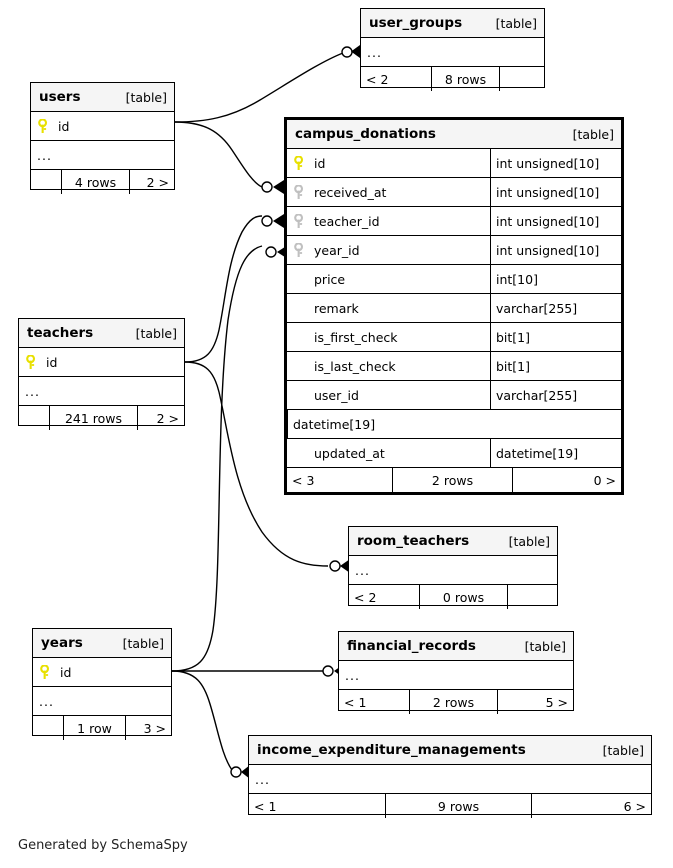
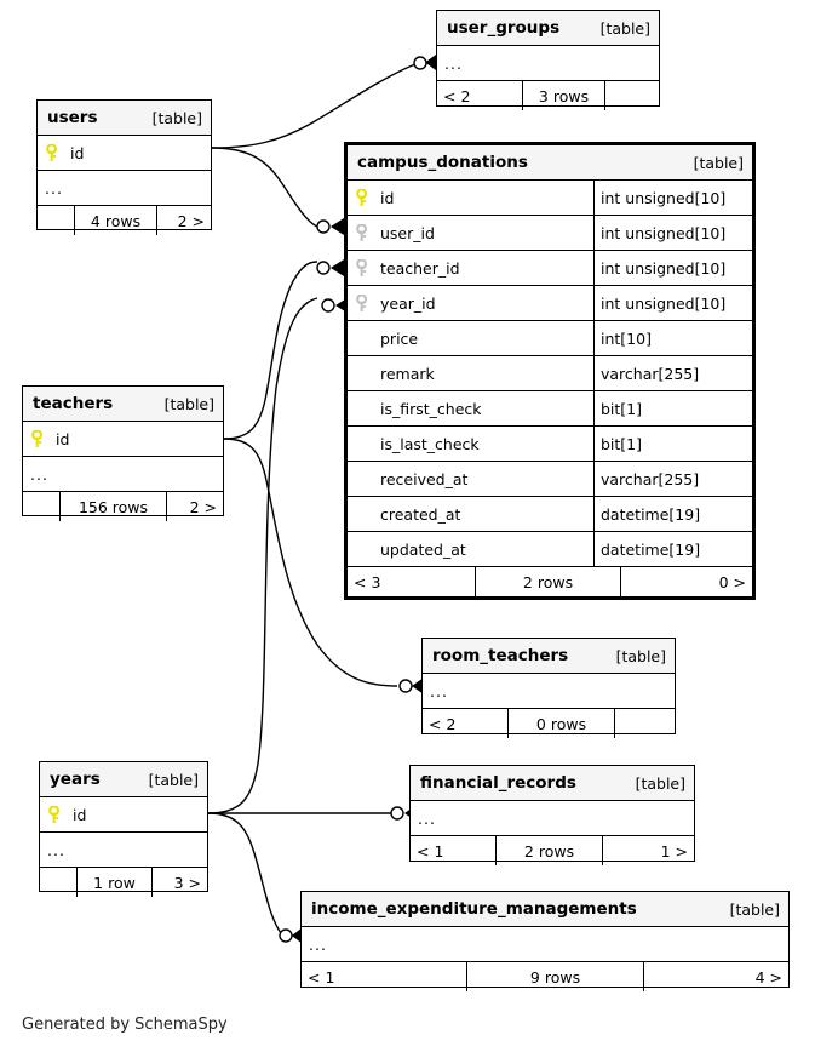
  user_groups
  [table]
  ...
  < 2
- 8 rows
+ 3 rows
  users
  [table]
  id
  ...
  4 rows
  2 >
  campus_donations
  [table]
  id
  int unsigned[10]
- received_at
+ user_id
  int unsigned[10]
  teacher_id
  int unsigned[10]
  year_id
  int unsigned[10]
  price
  int[10]
  remark
  varchar[255]
  is_first_check
  bit[1]
  is_last_check
  bit[1]
- user_id
+ received_at
  varchar[255]
+ created_at
  datetime[19]
  updated_at
  datetime[19]
  < 3
  2 rows
  0 >
  teachers
  [table]
  id
  ...
- 241 rows
+ 156 rows
  2 >
  room_teachers
  [table]
  ...
  < 2
  0 rows
  years
  [table]
  id
  ...
  1 row
  3 >
  financial_records
  [table]
  ...
  < 1
  2 rows
- 5 >
+ 1 >
  income_expenditure_managements
  [table]
  ...
  < 1
  9 rows
- 6 >
+ 4 >
  Generated by SchemaSpy
